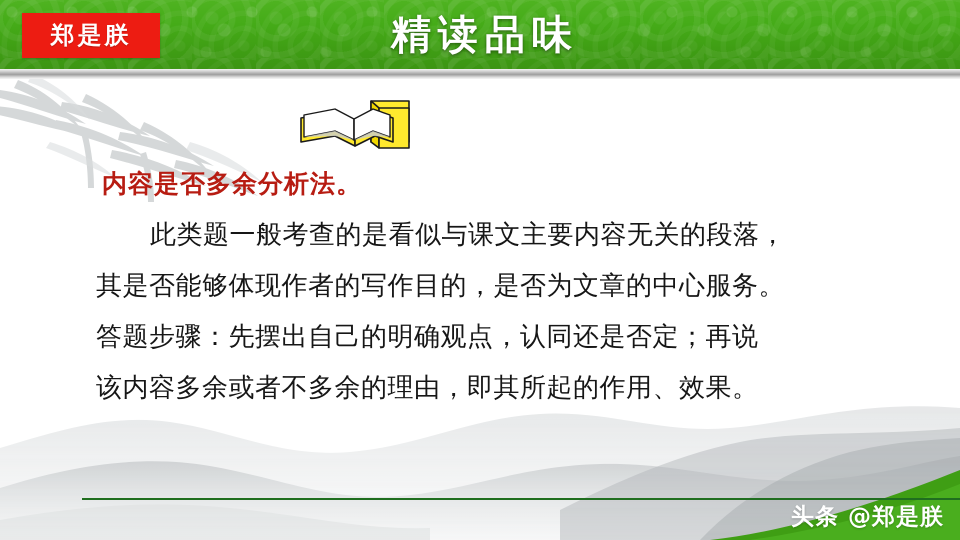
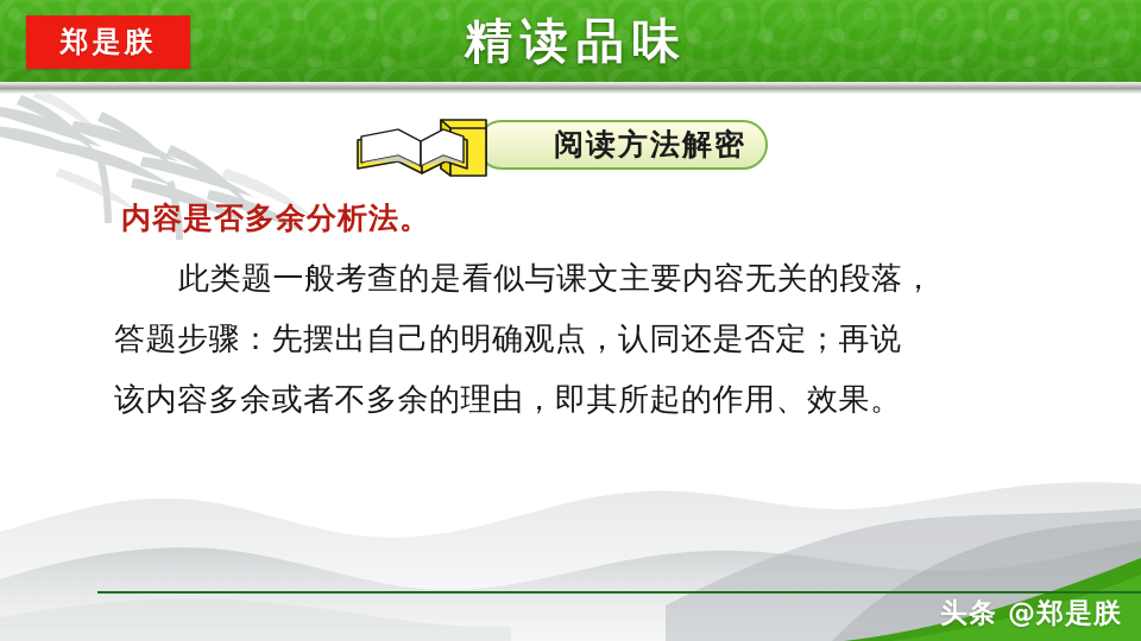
  精读品味
  郑是朕
+ 阅读方法解密
  内容是否多余分析法。
  此类题一般考查的是看似与课文主要内容无关的段落，
- 其是否能够体现作者的写作目的，是否为文章的中心服务。
  答题步骤：先摆出自己的明确观点，认同还是否定；再说
  该内容多余或者不多余的理由，即其所起的作用、效果。
  头条 @郑是朕
